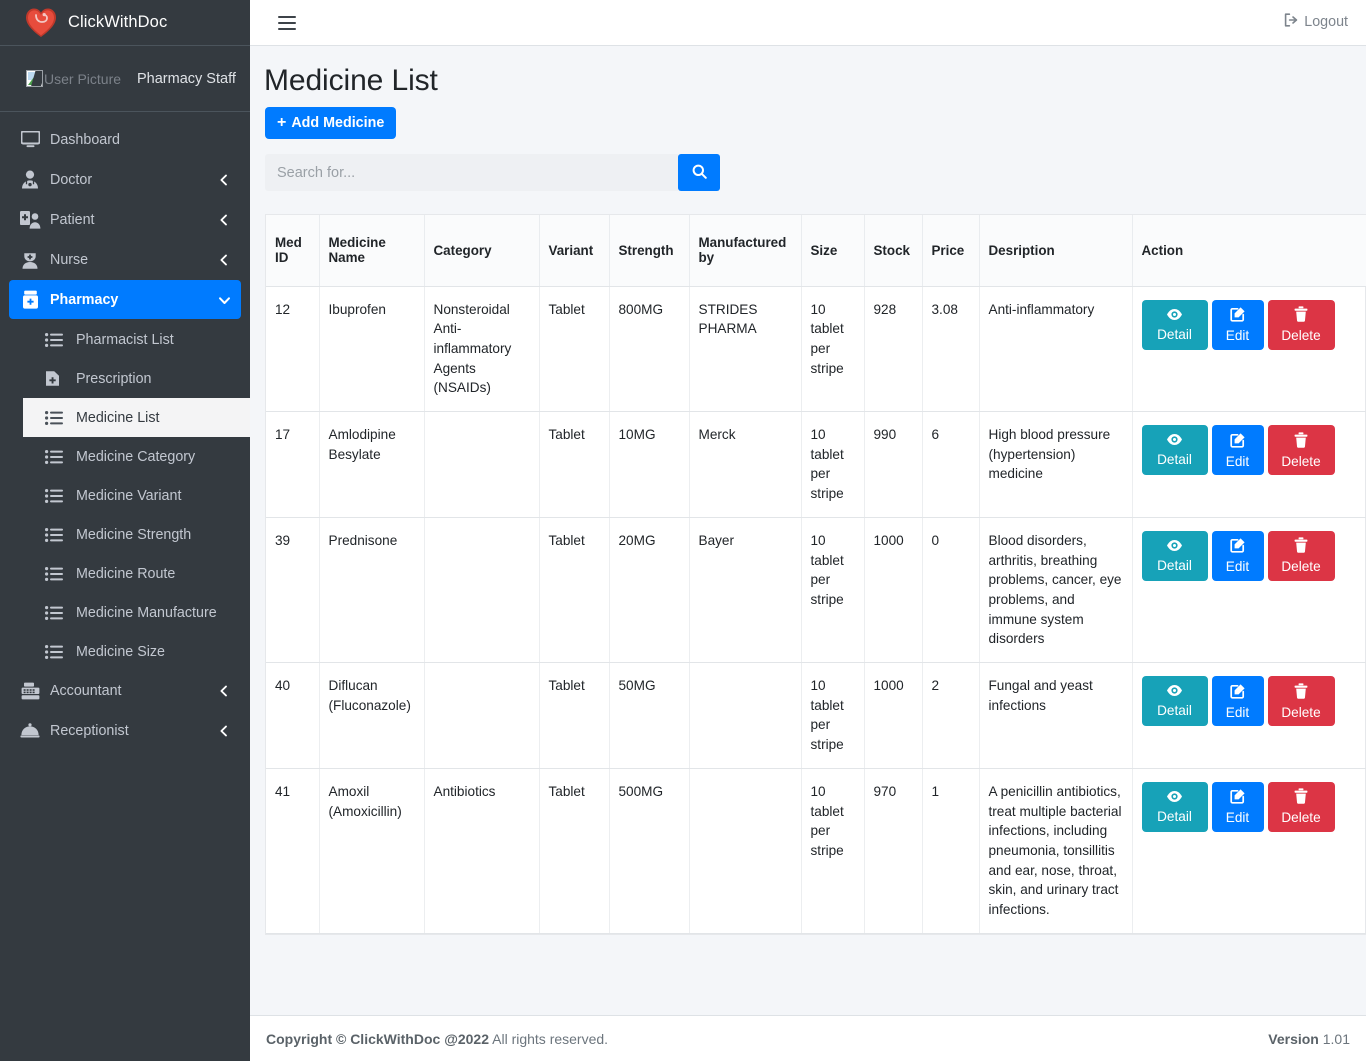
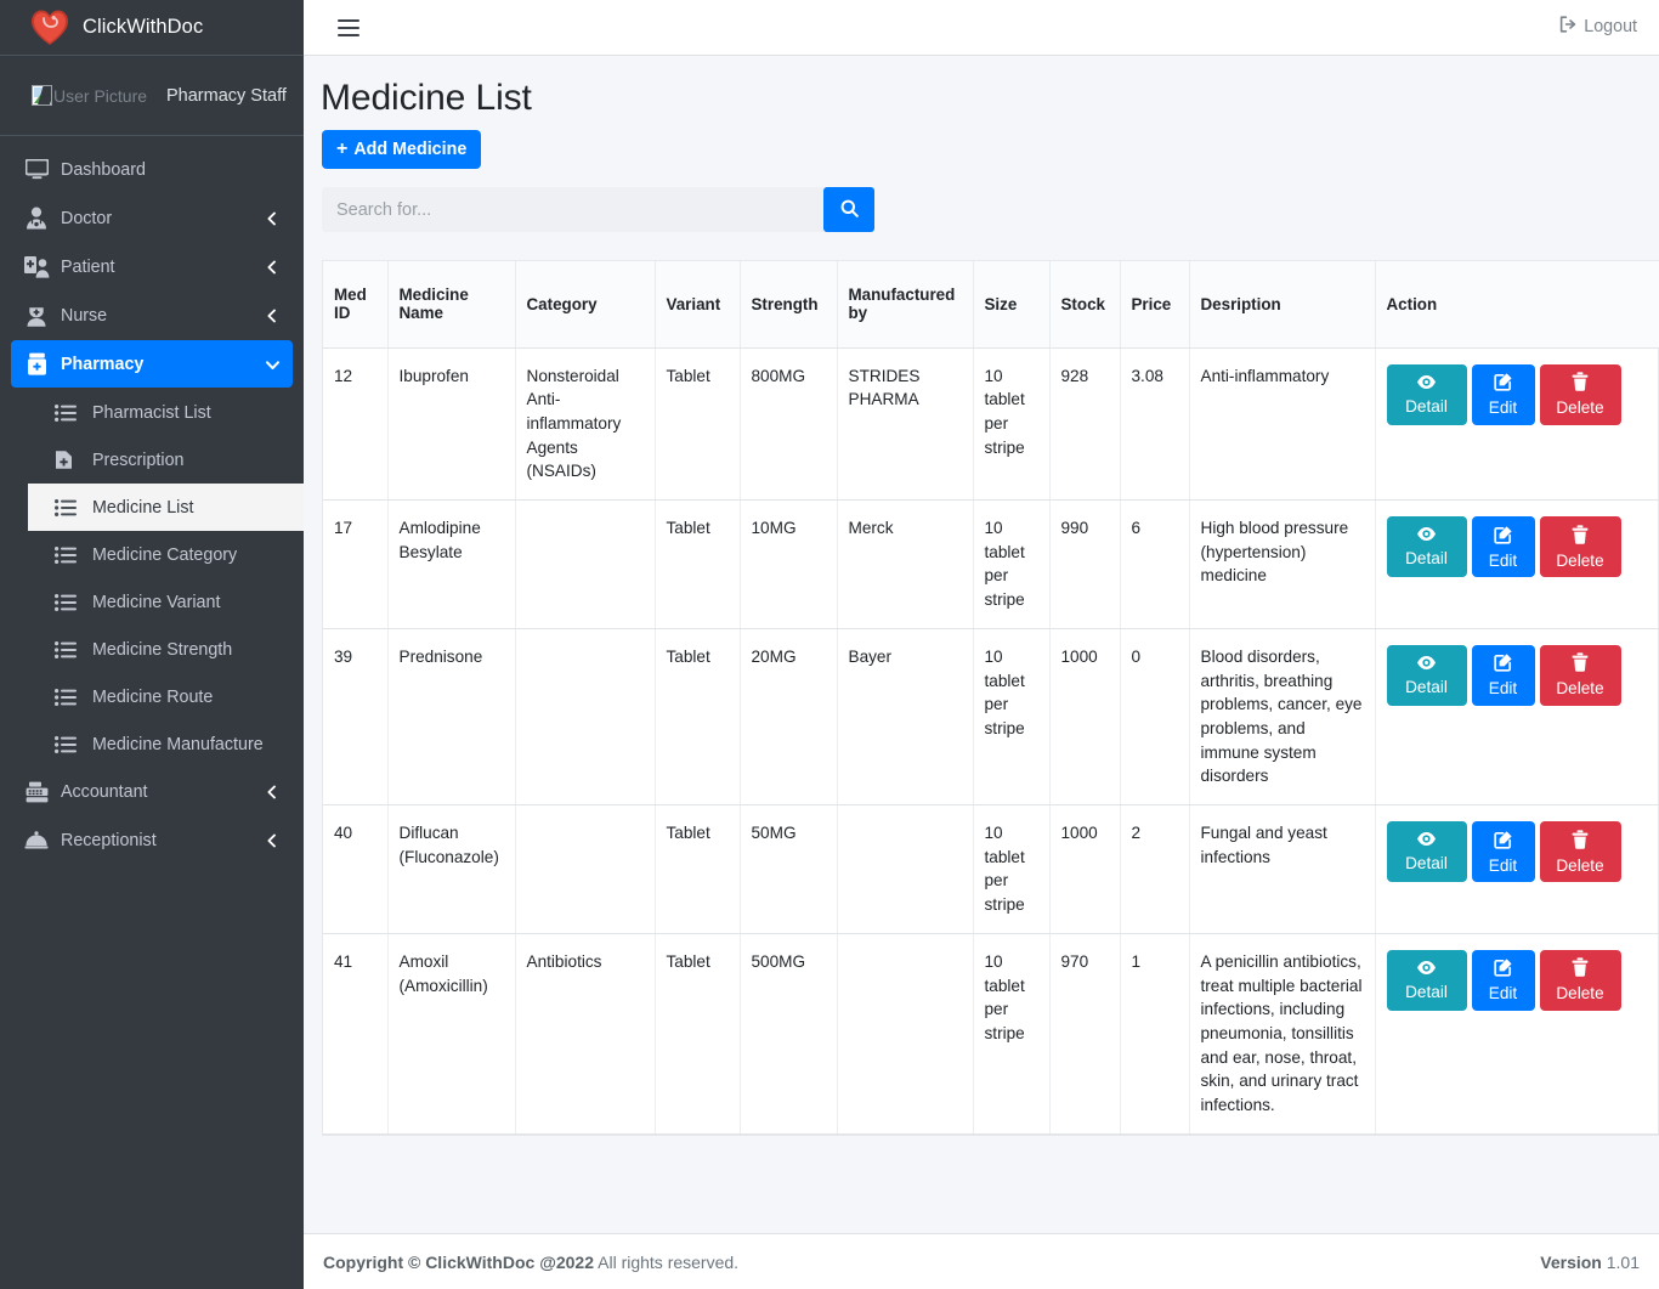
  ClickWithDoc
  User Picture
  Pharmacy Staff
  Dashboard
  Doctor
  Patient
  Nurse
  Pharmacy
  Pharmacist List
  Prescription
  Medicine List
  Medicine Category
  Medicine Variant
  Medicine Strength
  Medicine Route
  Medicine Manufacture
- Medicine Size
  Accountant
  Receptionist
  Logout
  Medicine List
  +
  Add Medicine
  Search for...
  Med ID	Medicine Name	Category	Variant	Strength	Manufactured by	Size	Stock	Price	Desription	Action
  12	Ibuprofen	Nonsteroidal Anti-inflammatory Agents (NSAIDs)	Tablet	800MG	STRIDES PHARMA	10 tablet per stripe	928	3.08	Anti-inflammatory	Detail Edit Delete
  17	Amlodipine Besylate		Tablet	10MG	Merck	10 tablet per stripe	990	6	High blood pressure (hypertension) medicine	Detail Edit Delete
  39	Prednisone		Tablet	20MG	Bayer	10 tablet per stripe	1000	0	Blood disorders, arthritis, breathing problems, cancer, eye problems, and immune system disorders	Detail Edit Delete
  40	Diflucan (Fluconazole)		Tablet	50MG		10 tablet per stripe	1000	2	Fungal and yeast infections	Detail Edit Delete
  41	Amoxil (Amoxicillin)	Antibiotics	Tablet	500MG		10 tablet per stripe	970	1	A penicillin antibiotics, treat multiple bacterial infections, including pneumonia, tonsillitis and ear, nose, throat, skin, and urinary tract infections.	Detail Edit Delete
  Copyright © ClickWithDoc @2022 All rights reserved.
  Version 1.01
